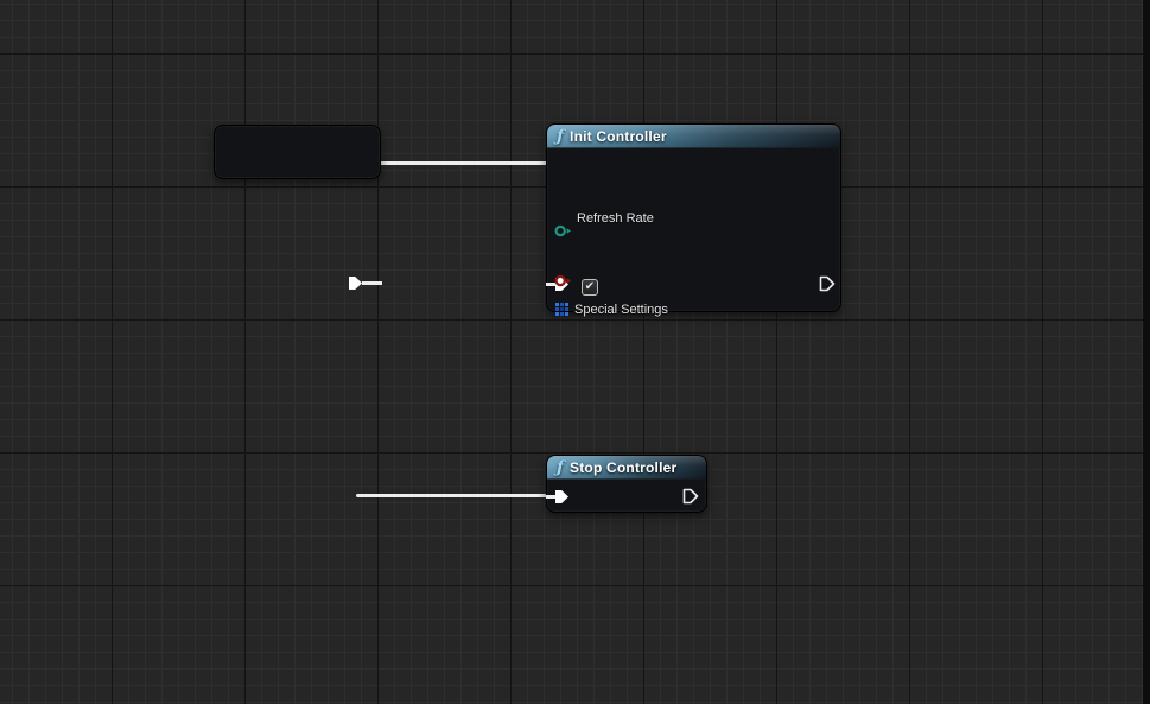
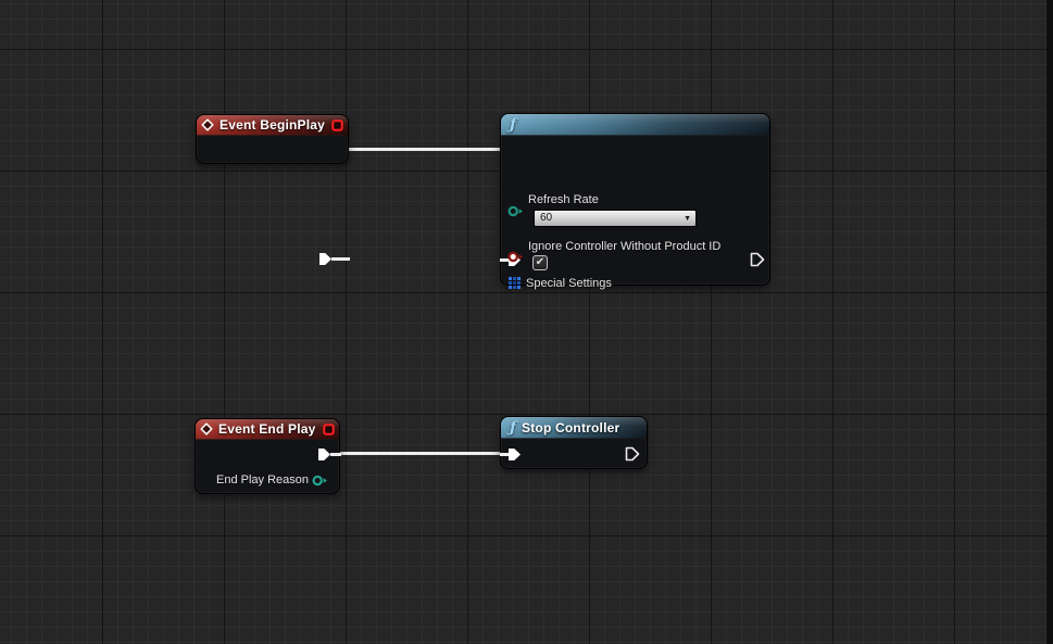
+ Event BeginPlay
  ƒ
- Init Controller
  Special Settings
  Refresh Rate
+ 60
+ Ignore Controller Without Product ID
  ✔
+ Event End Play
+ End Play Reason
  ƒ
  Stop Controller
